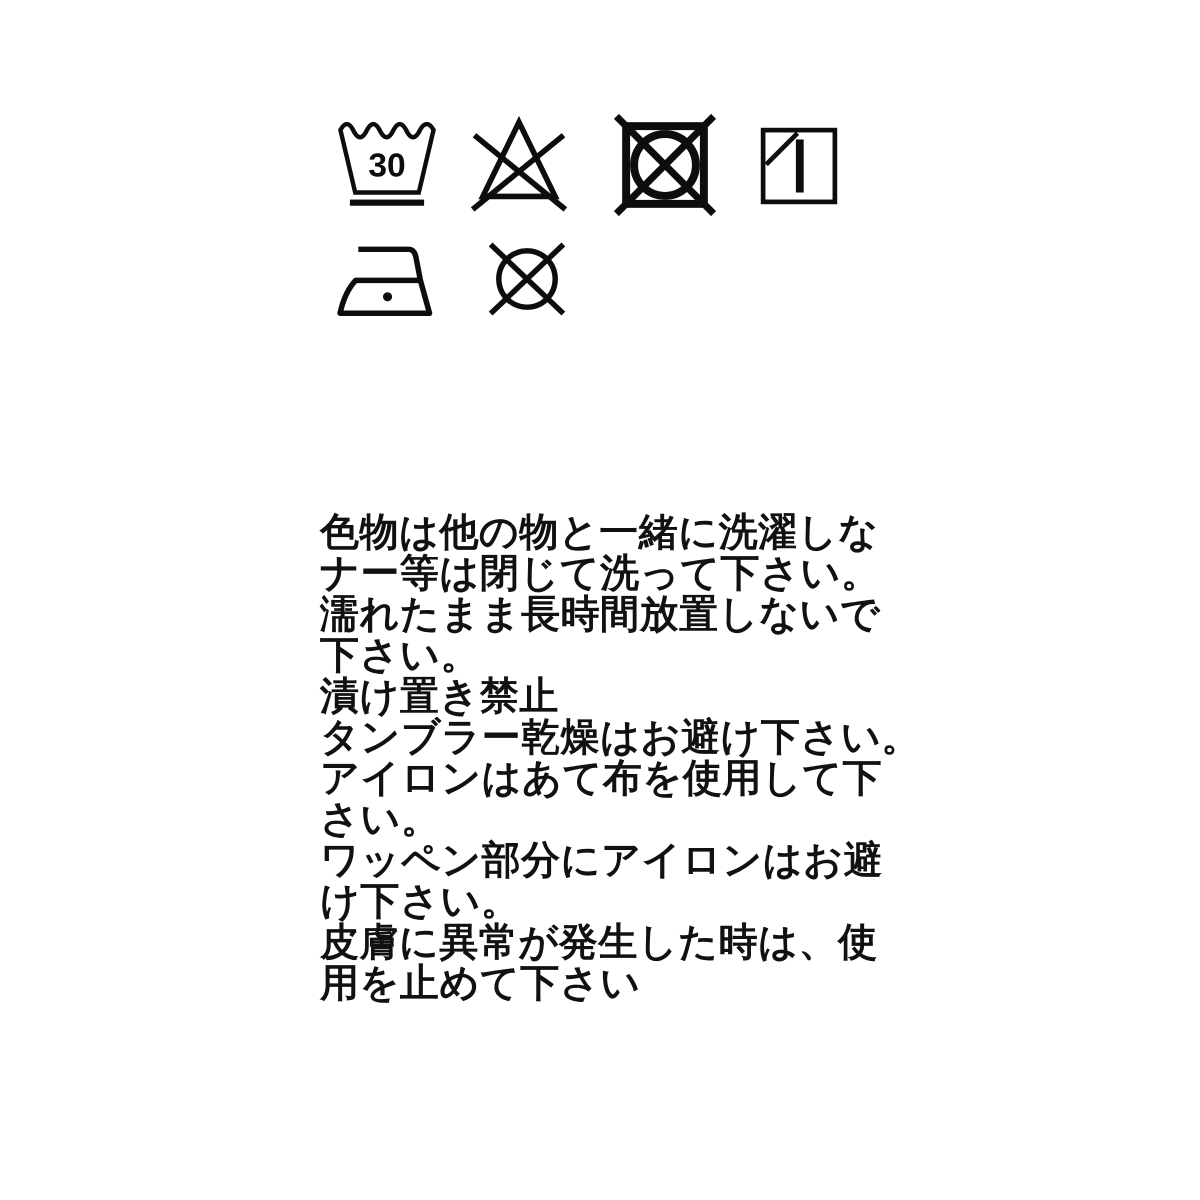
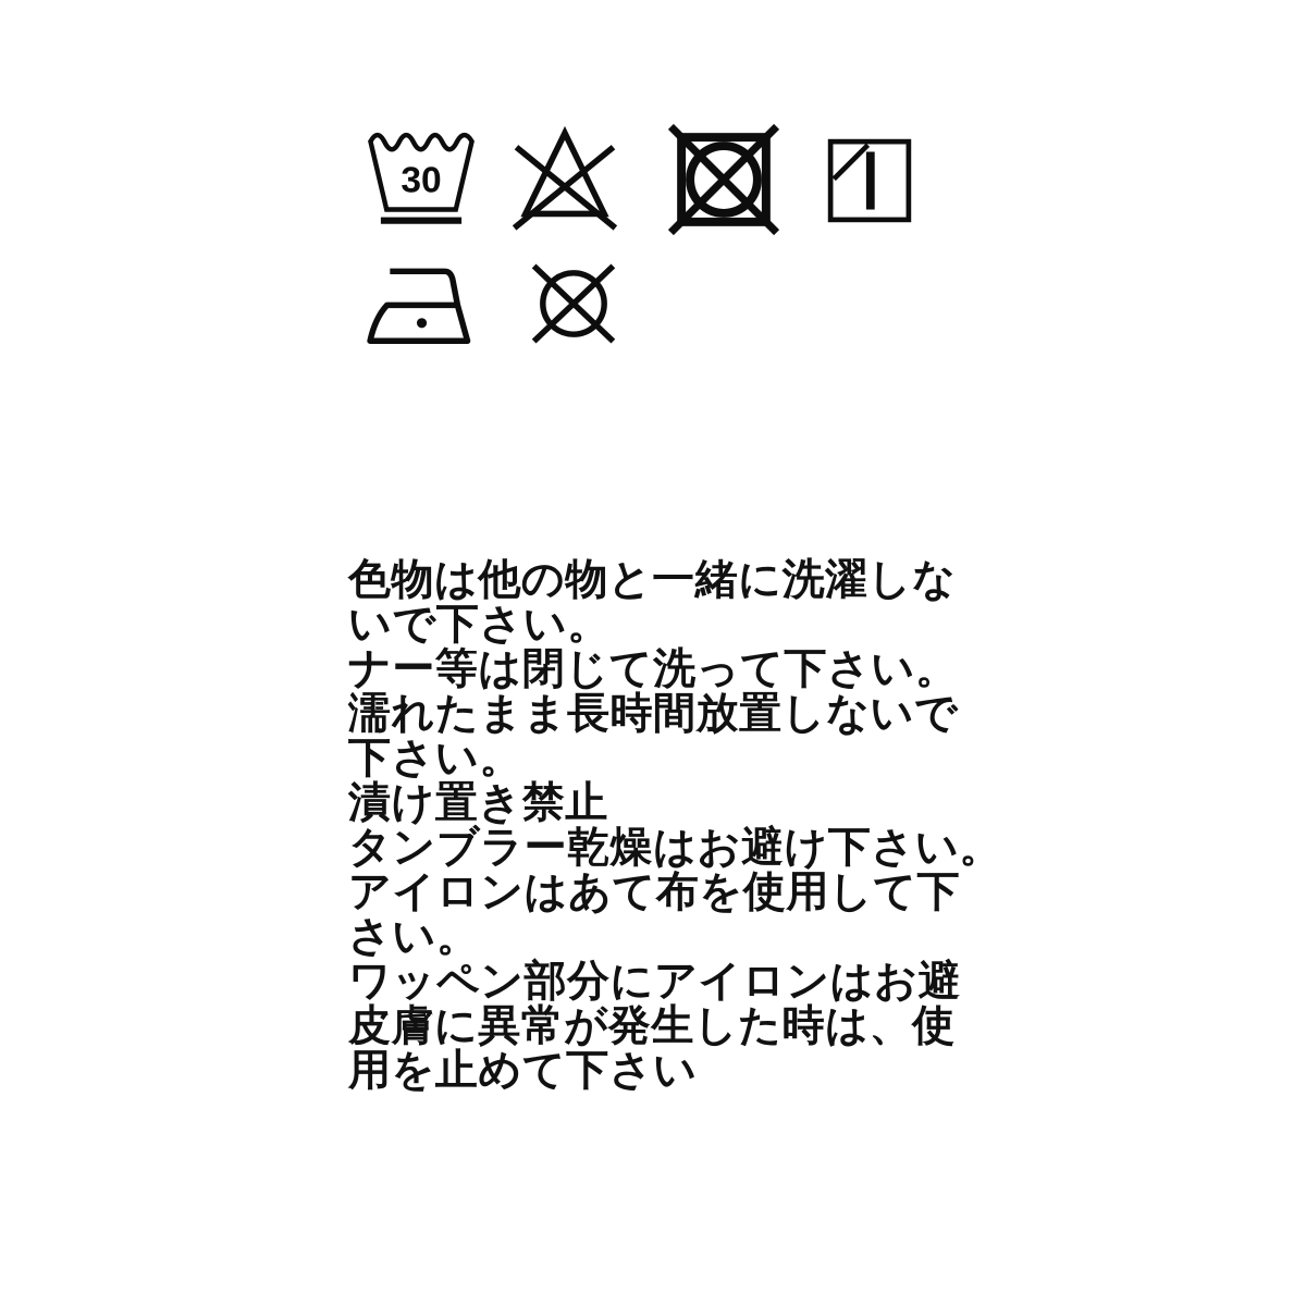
  30
  色物は他の物と一緒に洗濯しな
+ いで下さい。
  ナー等は閉じて洗って下さい。
  濡れたまま長時間放置しないで
  下さい。
  漬け置き禁止
  タンブラー乾燥はお避け下さい。
  アイロンはあて布を使用して下
  さい。
  ワッペン部分にアイロンはお避
- け下さい。
  皮膚に異常が発生した時は、使
  用を止めて下さい
